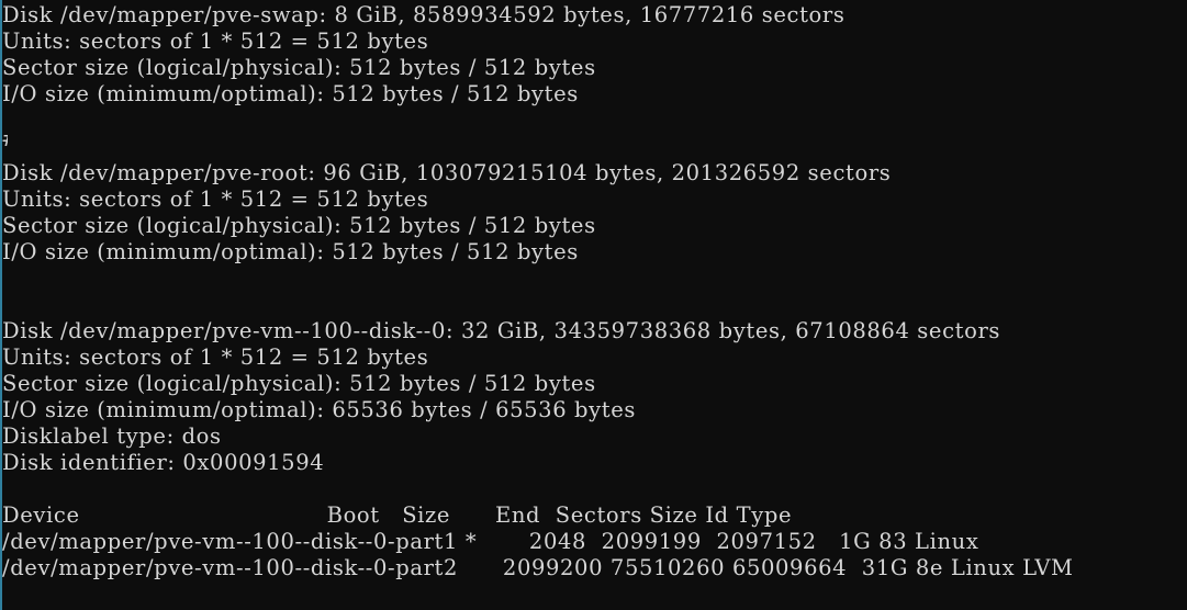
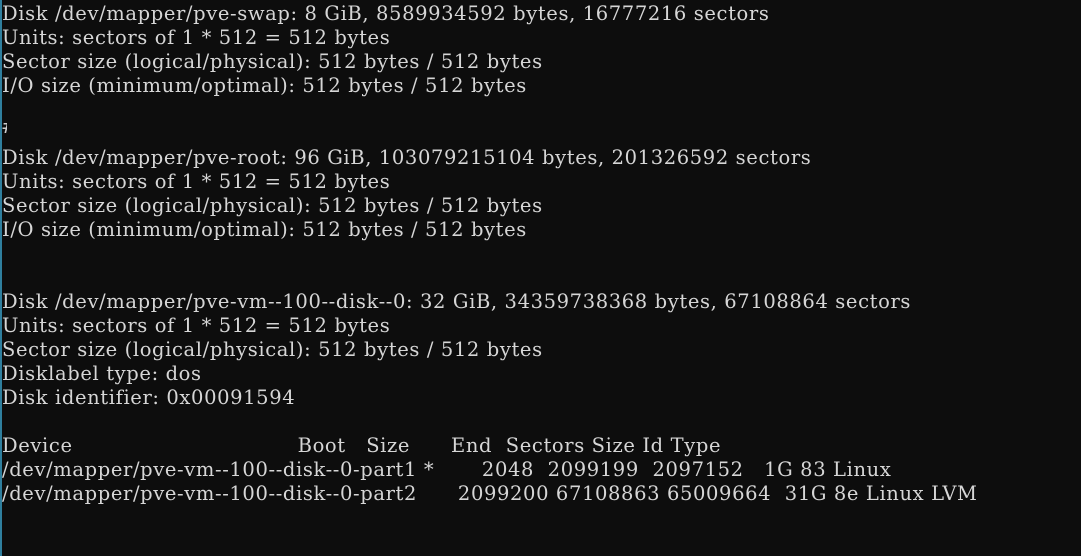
  Disk /dev/mapper/pve-swap: 8 GiB, 8589934592 bytes, 16777216 sectors
  Units: sectors of 1 * 512 = 512 bytes
  Sector size (logical/physical): 512 bytes / 512 bytes
  I/O size (minimum/optimal): 512 bytes / 512 bytes
  Disk /dev/mapper/pve-root: 96 GiB, 103079215104 bytes, 201326592 sectors
  Units: sectors of 1 * 512 = 512 bytes
  Sector size (logical/physical): 512 bytes / 512 bytes
  I/O size (minimum/optimal): 512 bytes / 512 bytes
  Disk /dev/mapper/pve-vm--100--disk--0: 32 GiB, 34359738368 bytes, 67108864 sectors
  Units: sectors of 1 * 512 = 512 bytes
  Sector size (logical/physical): 512 bytes / 512 bytes
- I/O size (minimum/optimal): 65536 bytes / 65536 bytes
  Disklabel type: dos
  Disk identifier: 0x00091594
  Device Boot Size End Sectors Size Id Type
  /dev/mapper/pve-vm--100--disk--0-part1 * 2048 2099199 2097152 1G 83 Linux
- /dev/mapper/pve-vm--100--disk--0-part2 2099200 75510260 65009664 31G 8e Linux LVM
+ /dev/mapper/pve-vm--100--disk--0-part2 2099200 67108863 65009664 31G 8e Linux LVM
